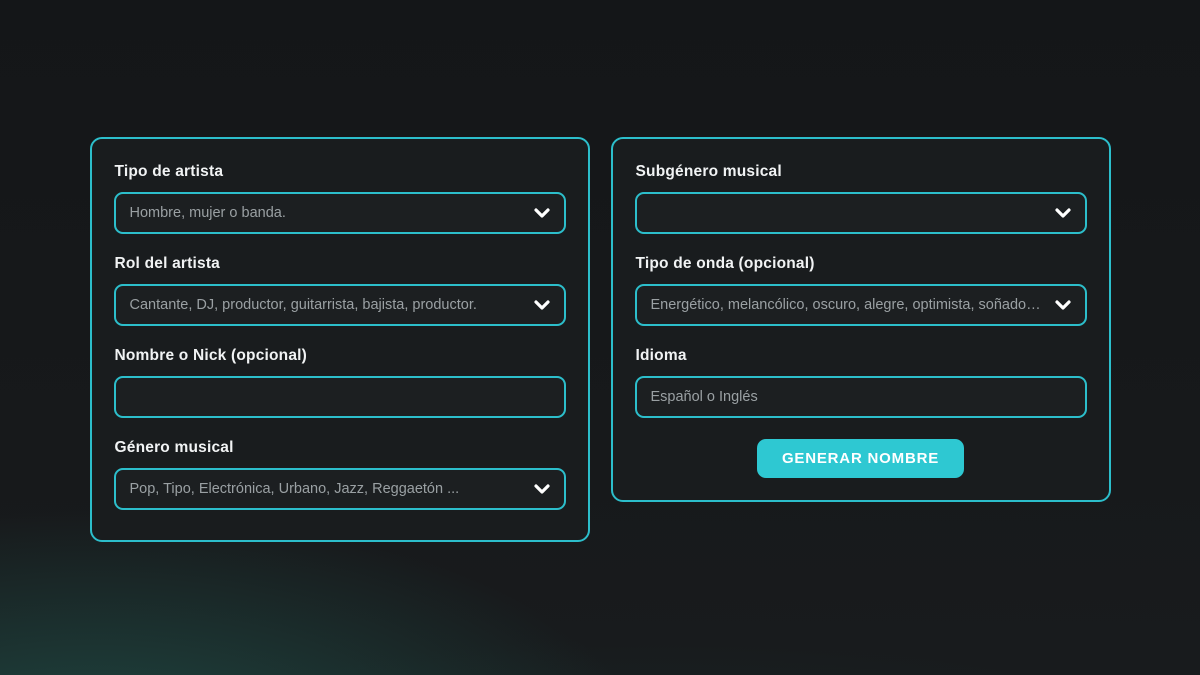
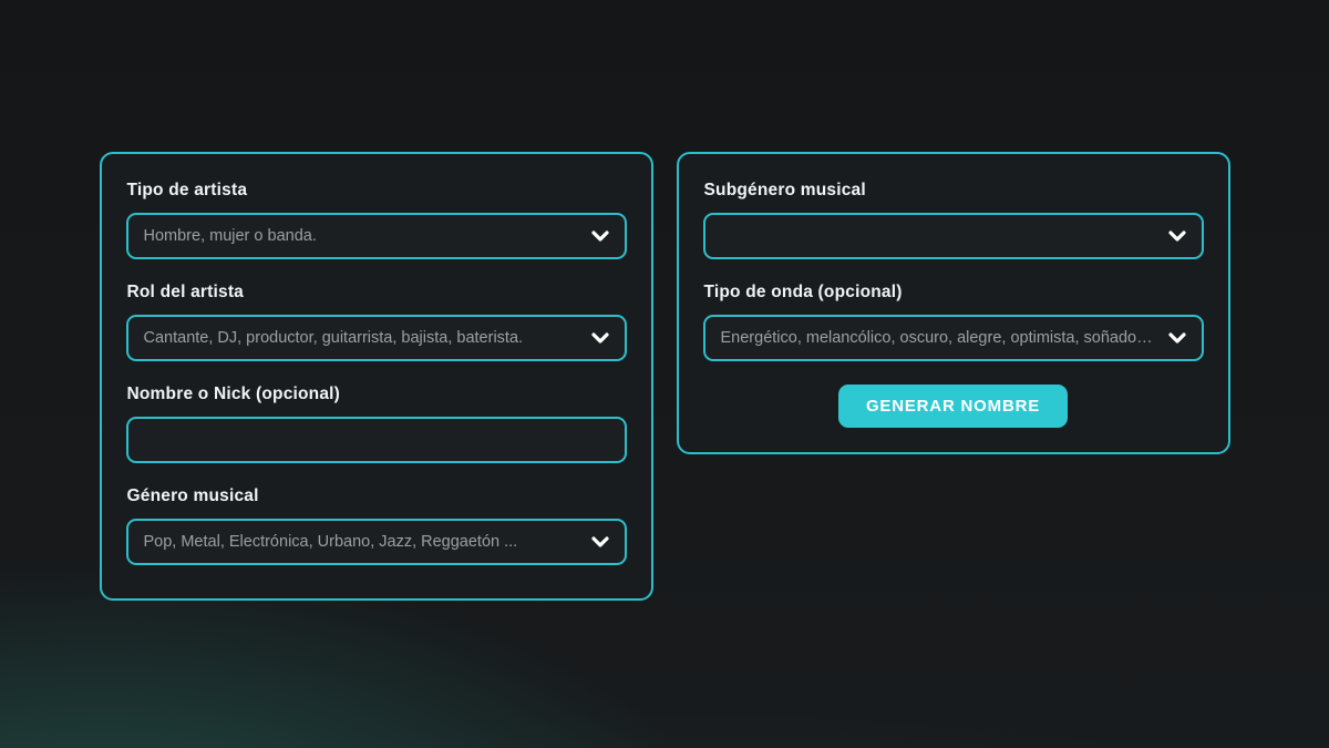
  Tipo de artista
  Hombre, mujer o banda.
  Rol del artista
- Cantante, DJ, productor, guitarrista, bajista, productor.
+ Cantante, DJ, productor, guitarrista, bajista, baterista.
  Nombre o Nick (opcional)
  Género musical
- Pop, Tipo, Electrónica, Urbano, Jazz, Reggaetón ...
+ Pop, Metal, Electrónica, Urbano, Jazz, Reggaetón ...
  Subgénero musical
  Tipo de onda (opcional)
  Energético, melancólico, oscuro, alegre, optimista, soñador ..
- Idioma
- Español o Inglés
  GENERAR NOMBRE
